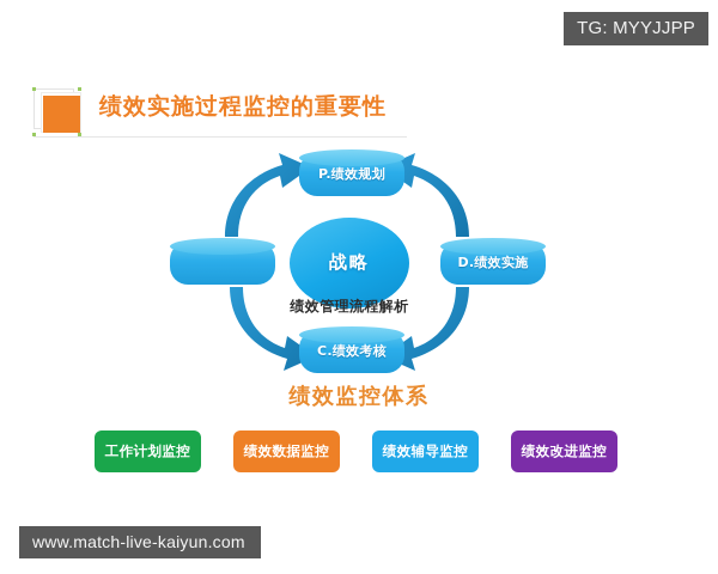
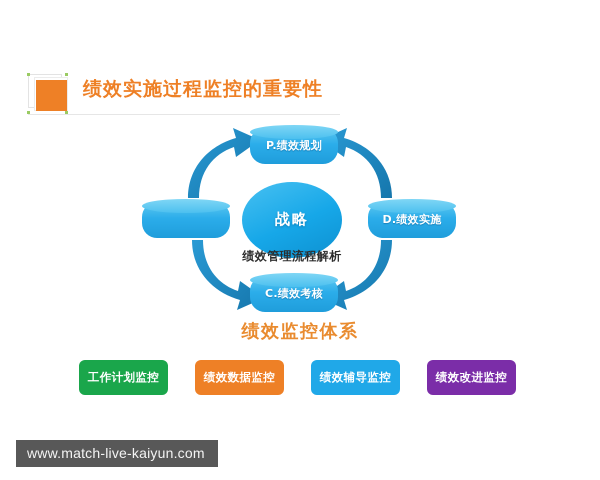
- TG: MYYJJPP
  绩效实施过程监控的重要性
  P.绩效规划
  D.绩效实施
  C.绩效考核
  战略
  绩效管理流程解析
  绩效监控体系
  工作计划监控
  绩效数据监控
  绩效辅导监控
  绩效改进监控
  www.match-live-kaiyun.com
